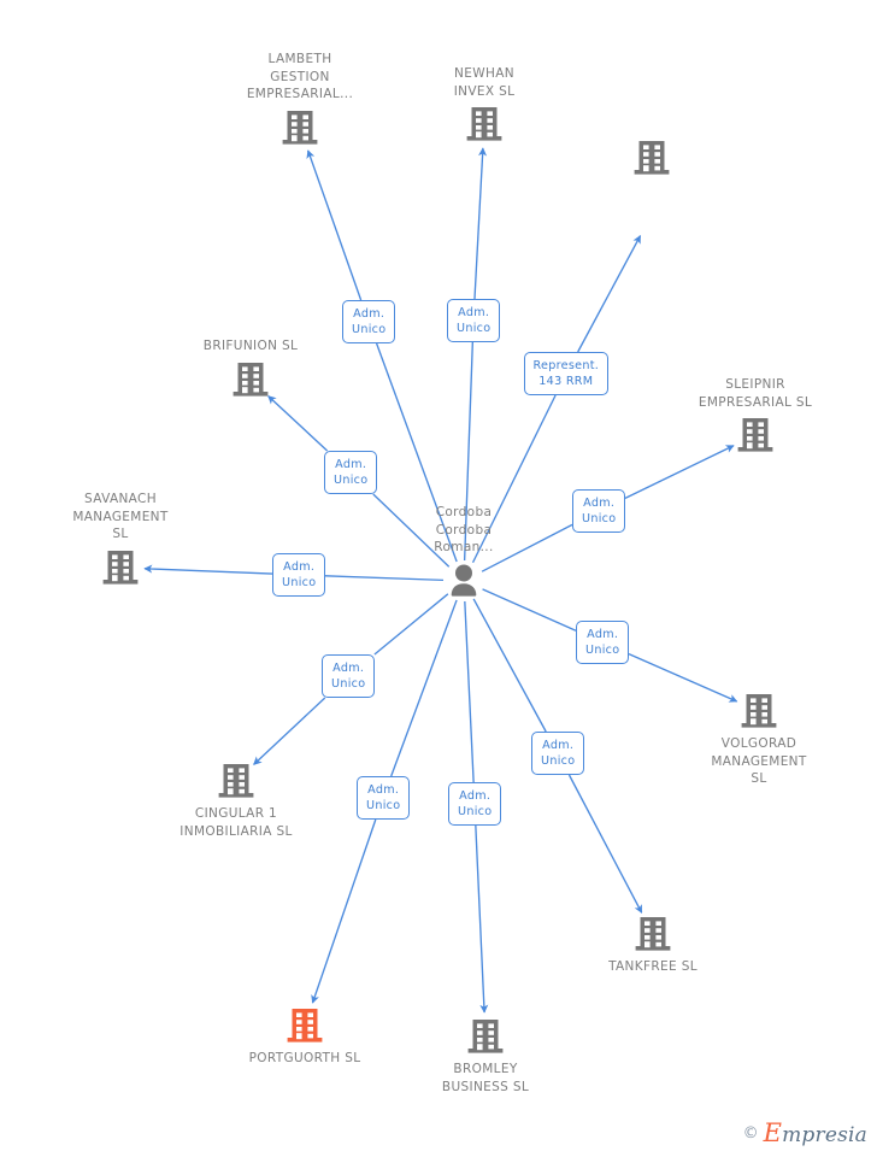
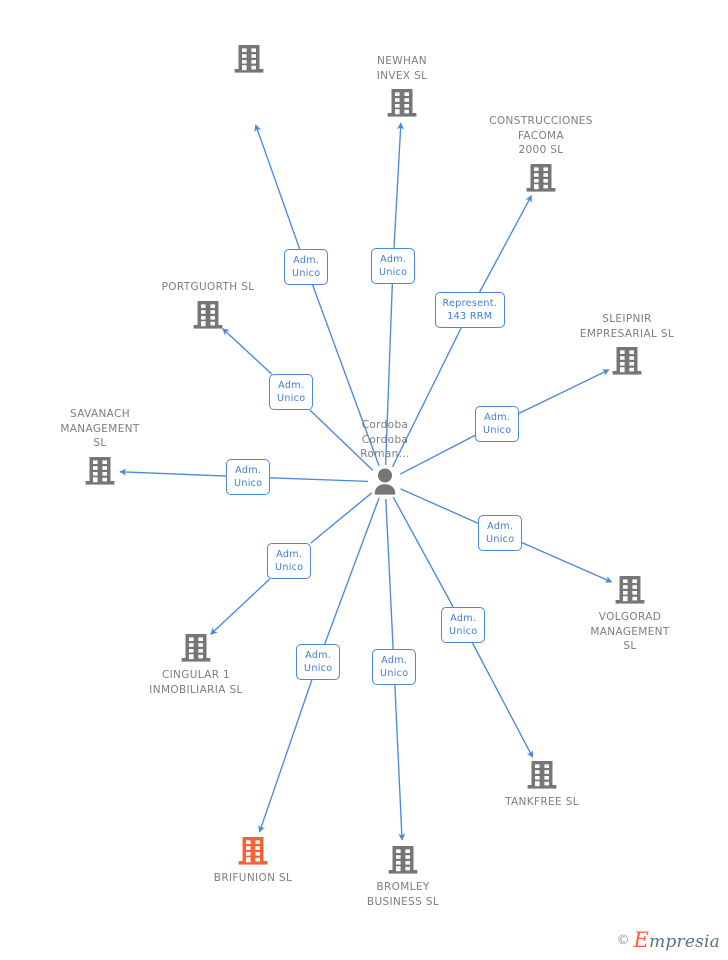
  Adm.
  Unico
  Adm.
  Unico
  Represent.
  143 RRM
  Adm.
  Unico
  Adm.
  Unico
  Adm.
  Unico
  Adm.
  Unico
  Adm.
  Unico
  Adm.
  Unico
  Adm.
  Unico
  Adm.
  Unico
- LAMBETH
- GESTION
- EMPRESARIAL...
  NEWHAN
  INVEX SL
+ CONSTRUCCIONES
+ FACOMA
+ 2000 SL
- BRIFUNION SL
+ PORTGUORTH SL
  SLEIPNIR
  EMPRESARIAL SL
  SAVANACH
  MANAGEMENT
  SL
  VOLGORAD
  MANAGEMENT
  SL
  CINGULAR 1
  INMOBILIARIA SL
  TANKFREE SL
- PORTGUORTH SL
+ BRIFUNION SL
  BROMLEY
  BUSINESS SL
  Cordoba
  Cordoba
  Roman...
  ©
  Empresia
